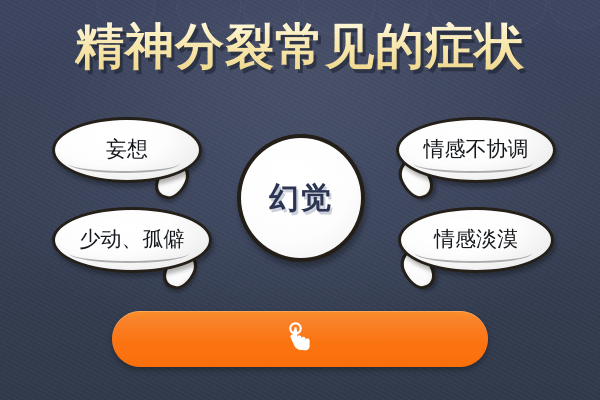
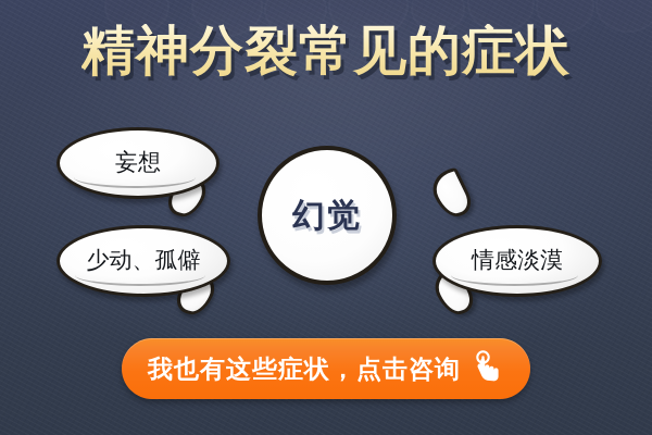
  精神分裂常见的症状
  妄想
  少动、孤僻
- 情感不协调
  情感淡漠
  幻觉
+ 我也有这些症状，点击咨询
